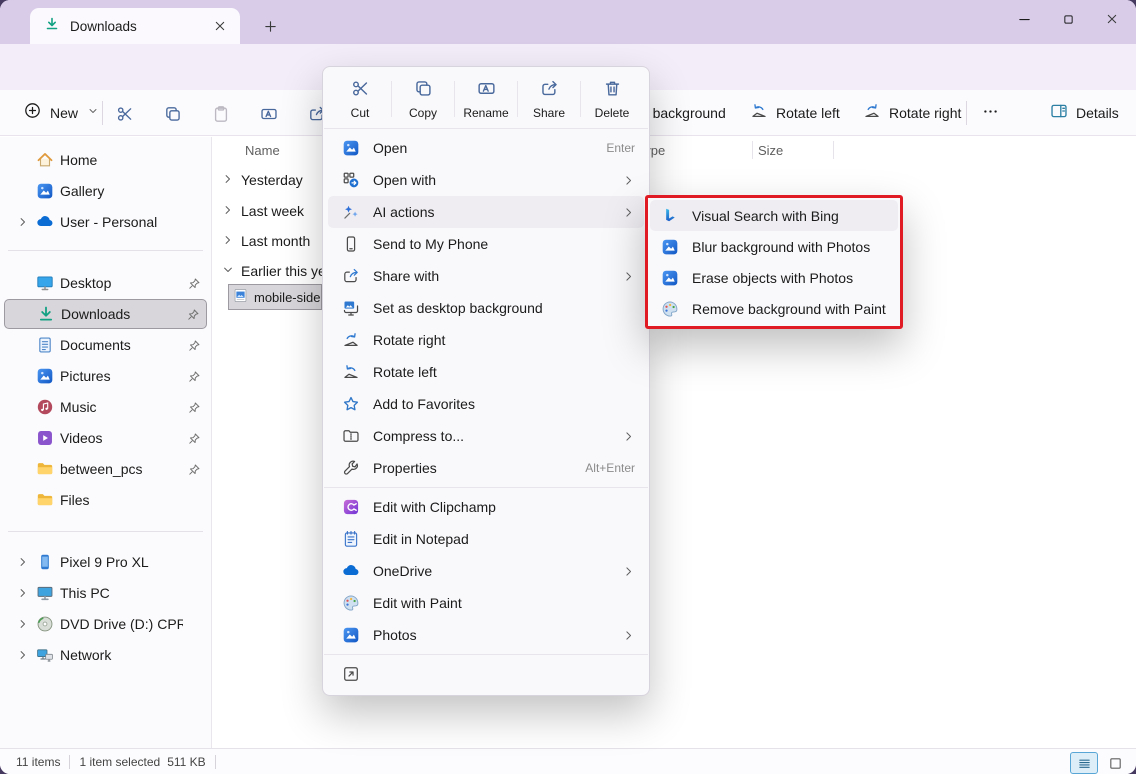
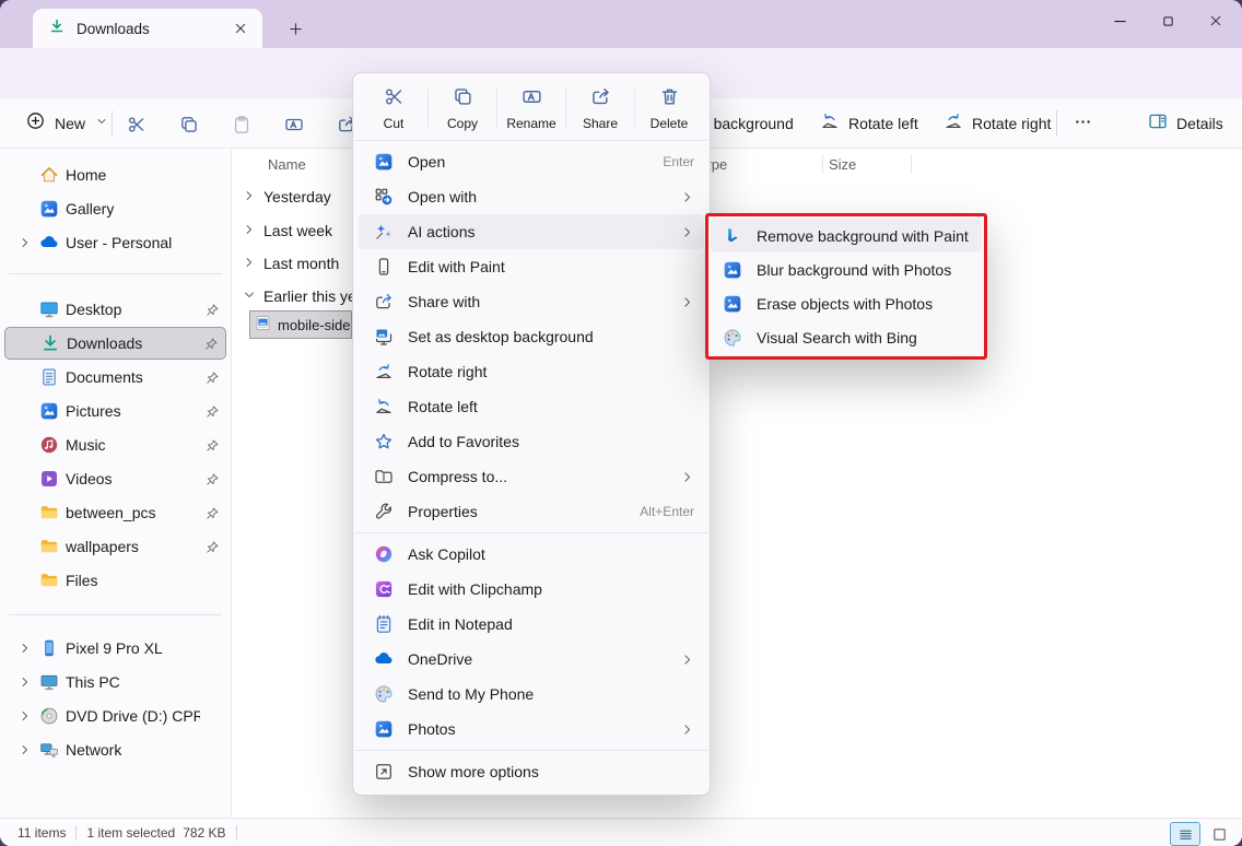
  Downloads
  New
  Rotate left
  Rotate right
  Details
  Home
  Gallery
  User - Personal
  Desktop
  Downloads
  Documents
  Pictures
  Music
  Videos
  between_pcs
+ wallpapers
  Files
  Pixel 9 Pro XL
  This PC
  Network
  Name
  Size
  Yesterday
  Last week
  Last month
  Earlier this y
  mobile-side
  11 items
  1 item selected
- 511 KB
+ 782 KB
  Cut
  Copy
  Rename
  Share
  Delete
  Open
  Enter
  Open with
  AI actions
- Send to My Phone
+ Edit with Paint
  Share with
  Set as desktop background
  Rotate right
  Rotate left
  Add to Favorites
  Compress to...
  Properties
  Alt+Enter
+ Ask Copilot
  Edit with Clipchamp
  Edit in Notepad
  OneDrive
- Edit with Paint
+ Send to My Phone
  Photos
+ Show more options
- Visual Search with Bing
+ Remove background with Paint
  Blur background with Photos
  Erase objects with Photos
- Remove background with Paint
+ Visual Search with Bing
